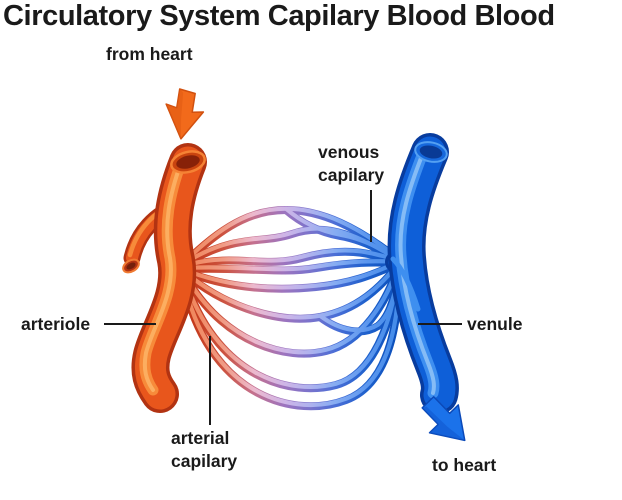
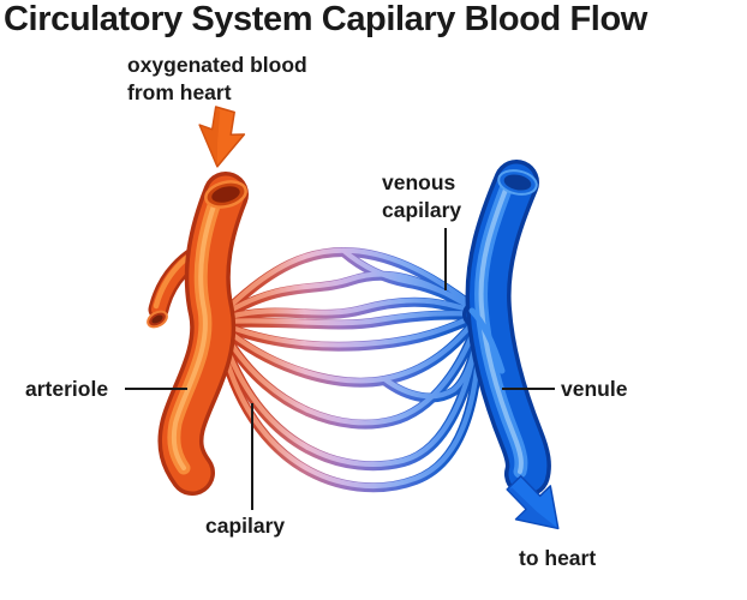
- Circulatory System Capilary Blood Blood
+ Circulatory System Capilary Blood Flow
+ oxygenated blood
  from heart
  venous
  capilary
  arteriole
  venule
- arterial
  capilary
  to heart
